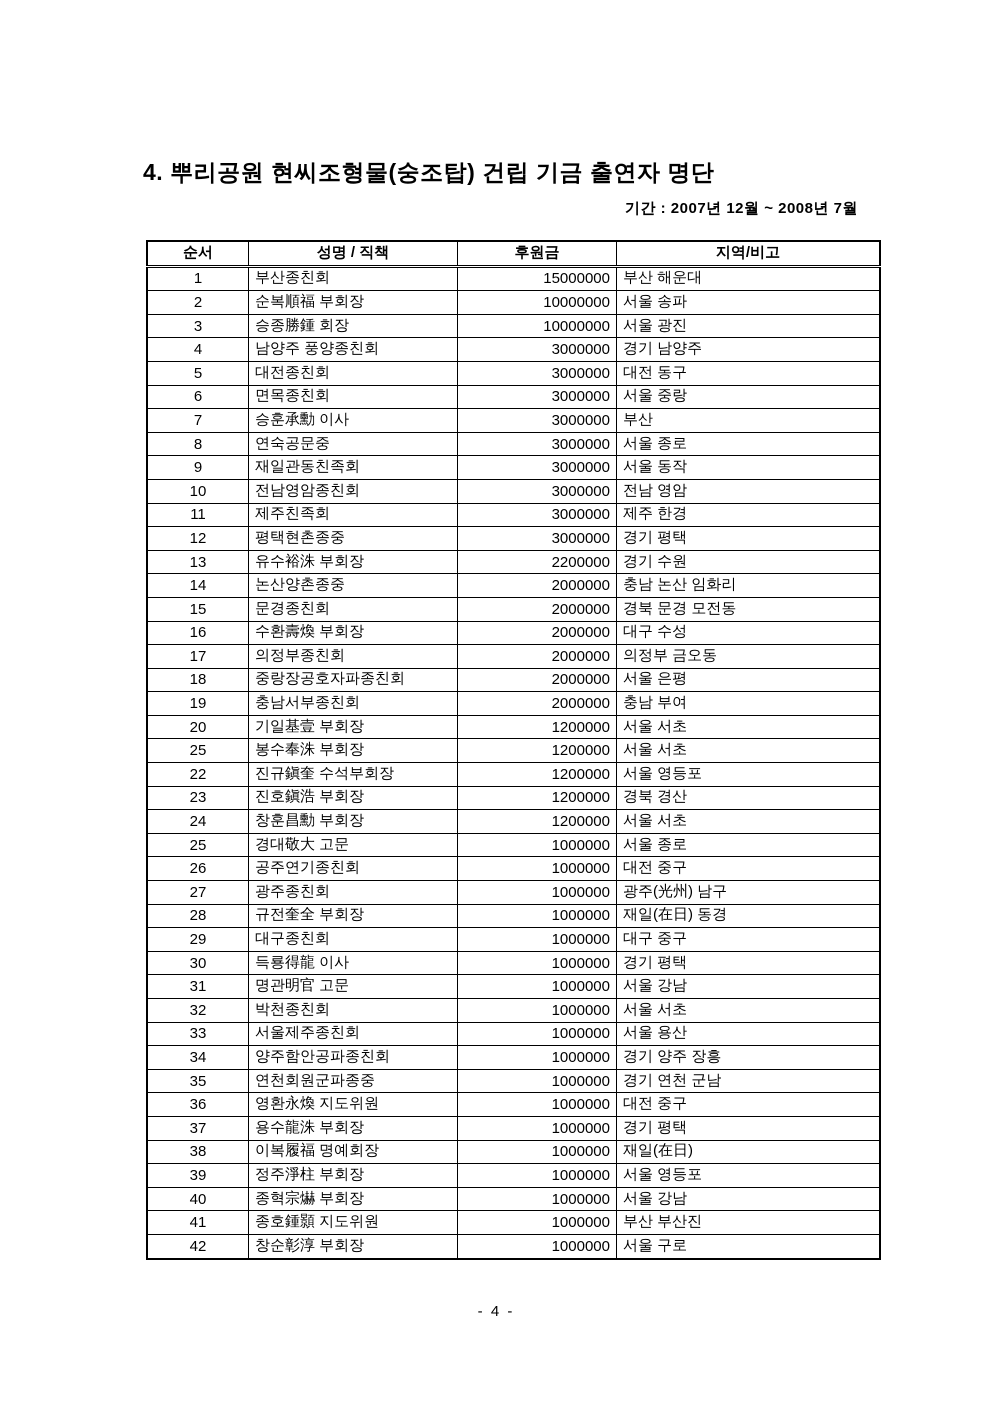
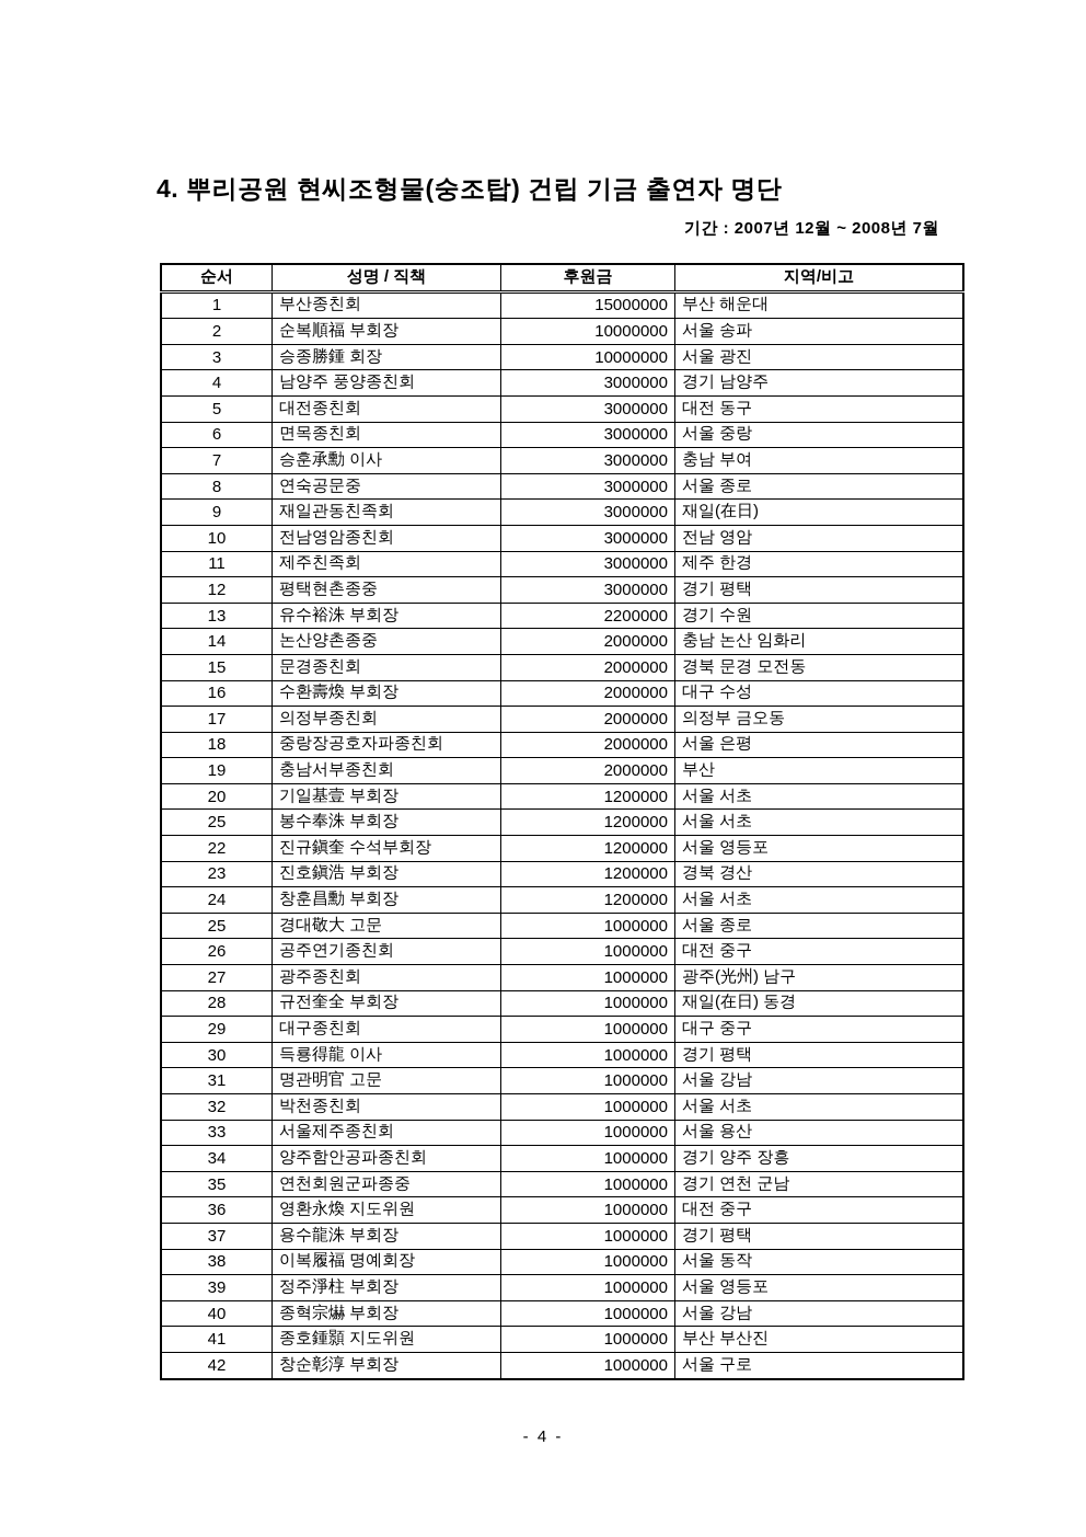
  4. 뿌리공원 현씨조형물(숭조탑) 건립 기금 출연자 명단
  기간 : 2007년 12월 ~ 2008년 7월
  순서	성명 / 직책	후원금	지역/비고
  1	부산종친회	15000000	부산 해운대
  2	순복順福 부회장	10000000	서울 송파
  3	승종勝鍾 회장	10000000	서울 광진
  4	남양주 풍양종친회	3000000	경기 남양주
  5	대전종친회	3000000	대전 동구
  6	면목종친회	3000000	서울 중랑
- 7	승훈承勳 이사	3000000	부산
+ 7	승훈承勳 이사	3000000	충남 부여
  8	연숙공문중	3000000	서울 종로
- 9	재일관동친족회	3000000	서울 동작
+ 9	재일관동친족회	3000000	재일(在日)
  10	전남영암종친회	3000000	전남 영암
  11	제주친족회	3000000	제주 한경
  12	평택현촌종중	3000000	경기 평택
  13	유수裕洙 부회장	2200000	경기 수원
  14	논산양촌종중	2000000	충남 논산 임화리
  15	문경종친회	2000000	경북 문경 모전동
  16	수환壽煥 부회장	2000000	대구 수성
  17	의정부종친회	2000000	의정부 금오동
  18	중랑장공호자파종친회	2000000	서울 은평
- 19	충남서부종친회	2000000	충남 부여
+ 19	충남서부종친회	2000000	부산
  20	기일基壹 부회장	1200000	서울 서초
  25	봉수奉洙 부회장	1200000	서울 서초
  22	진규鎭奎 수석부회장	1200000	서울 영등포
  23	진호鎭浩 부회장	1200000	경북 경산
  24	창훈昌勳 부회장	1200000	서울 서초
  25	경대敬大 고문	1000000	서울 종로
  26	공주연기종친회	1000000	대전 중구
  27	광주종친회	1000000	광주(光州) 남구
  28	규전奎全 부회장	1000000	재일(在日) 동경
  29	대구종친회	1000000	대구 중구
  30	득룡得龍 이사	1000000	경기 평택
  31	명관明官 고문	1000000	서울 강남
  32	박천종친회	1000000	서울 서초
  33	서울제주종친회	1000000	서울 용산
  34	양주함안공파종친회	1000000	경기 양주 장흥
  35	연천회원군파종중	1000000	경기 연천 군남
  36	영환永煥 지도위원	1000000	대전 중구
  37	용수龍洙 부회장	1000000	경기 평택
- 38	이복履福 명예회장	1000000	재일(在日)
+ 38	이복履福 명예회장	1000000	서울 동작
  39	정주淨柱 부회장	1000000	서울 영등포
  40	종혁宗爀 부회장	1000000	서울 강남
  41	종호鍾顥 지도위원	1000000	부산 부산진
  42	창순彰淳 부회장	1000000	서울 구로
  - 4 -
